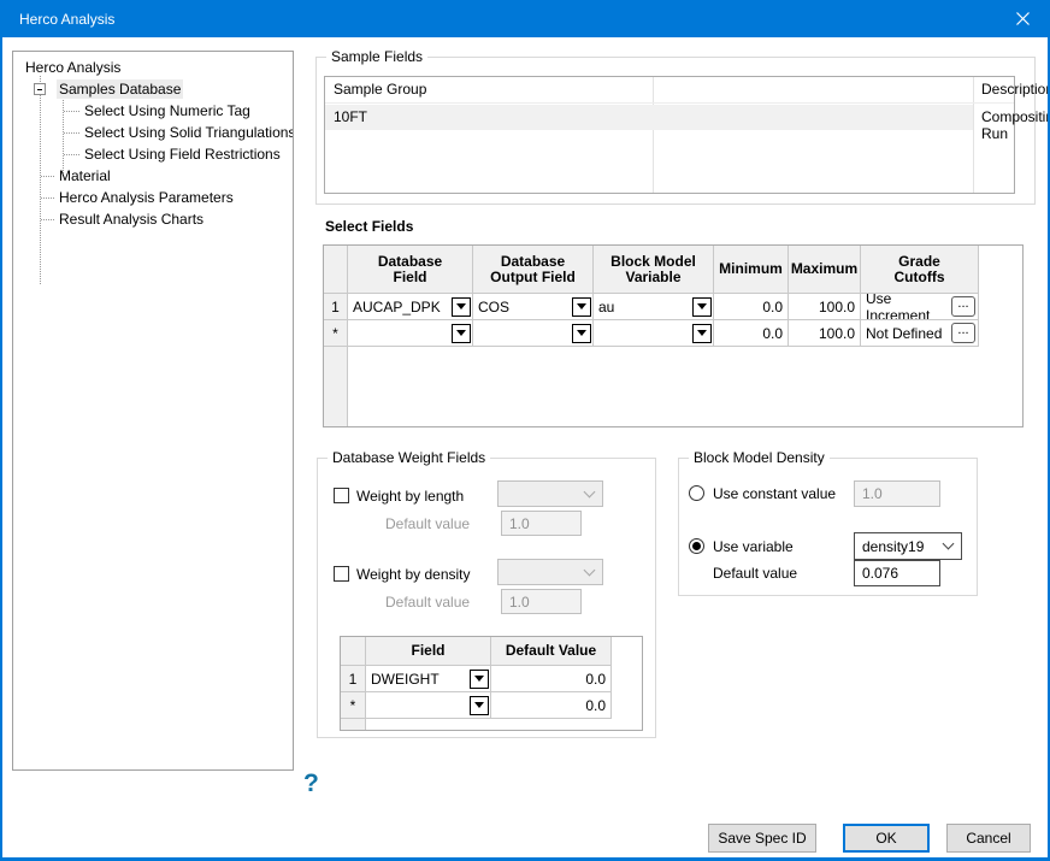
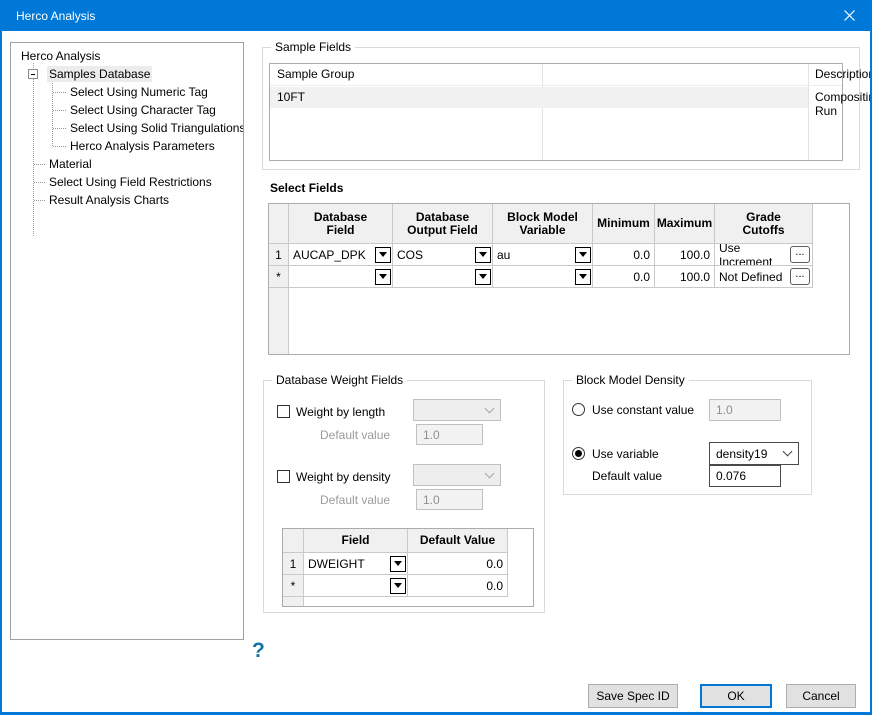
  Herco Analysis
  Herco Analysis
  Samples Database
  Select Using Numeric Tag
+ Select Using Character Tag
  Select Using Solid Triangulations
- Select Using Field Restrictions
+ Herco Analysis Parameters
  Material
- Herco Analysis Parameters
+ Select Using Field Restrictions
  Result Analysis Charts
  Sample Fields
  Sample Group
  Descriptio
  10FT
  Compositi Run
  Select Fields
  Database Field
  Database Output Field
  Block Model Variable
  Minimum
  Maximum
  Grade Cutoffs
  1
  AUCAP_DPK
  COS
  au
  0.0
  100.0
  Use Increment
  ...
  *
  0.0
  100.0
  Not Defined
  ...
  Database Weight Fields
  Weight by length
  Default value
  1.0
  Weight by density
  Default value
  1.0
  Field
  Default Value
  1
  DWEIGHT
  0.0
  *
  0.0
  Block Model Density
  Use constant value
  1.0
  Use variable
  density19
  Default value
  0.076
  ?
  Save Spec ID
  OK
  Cancel
